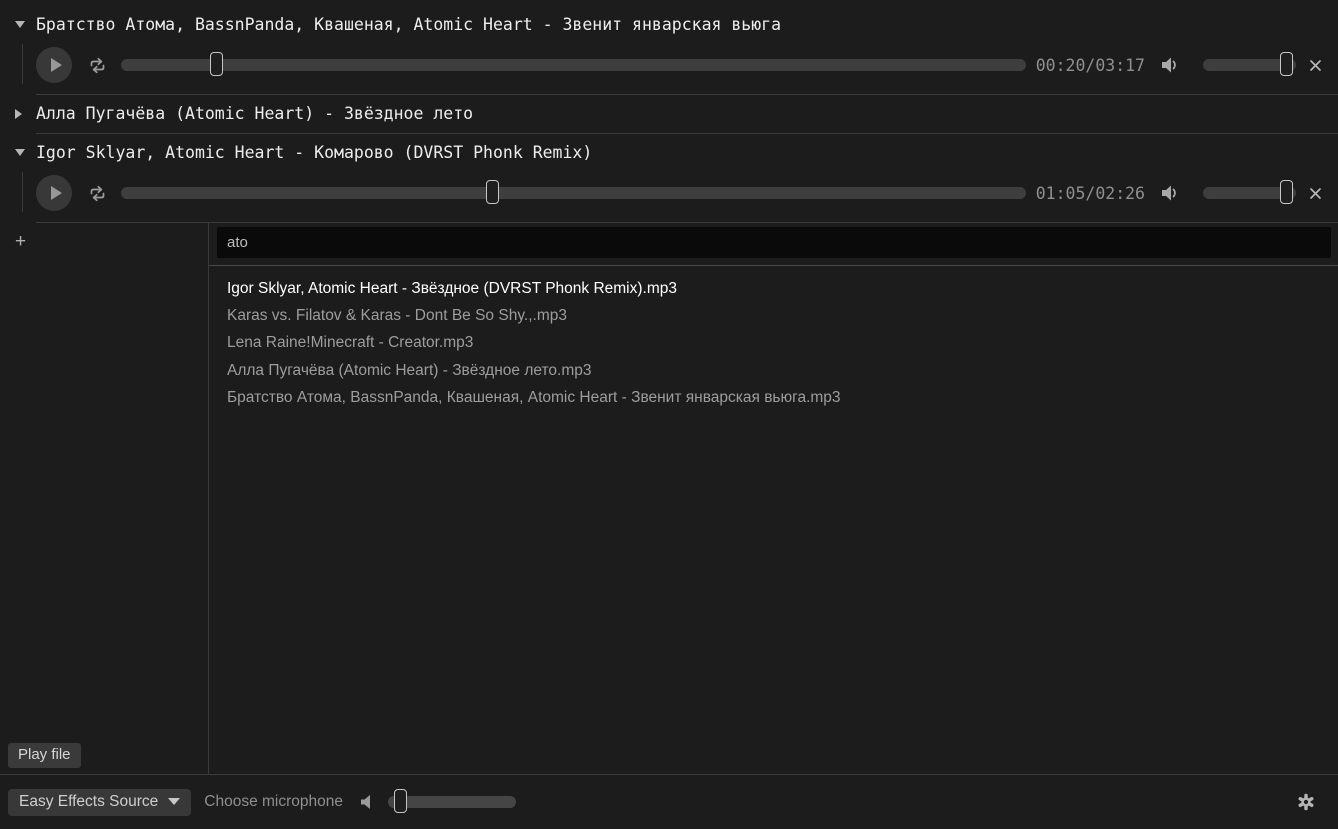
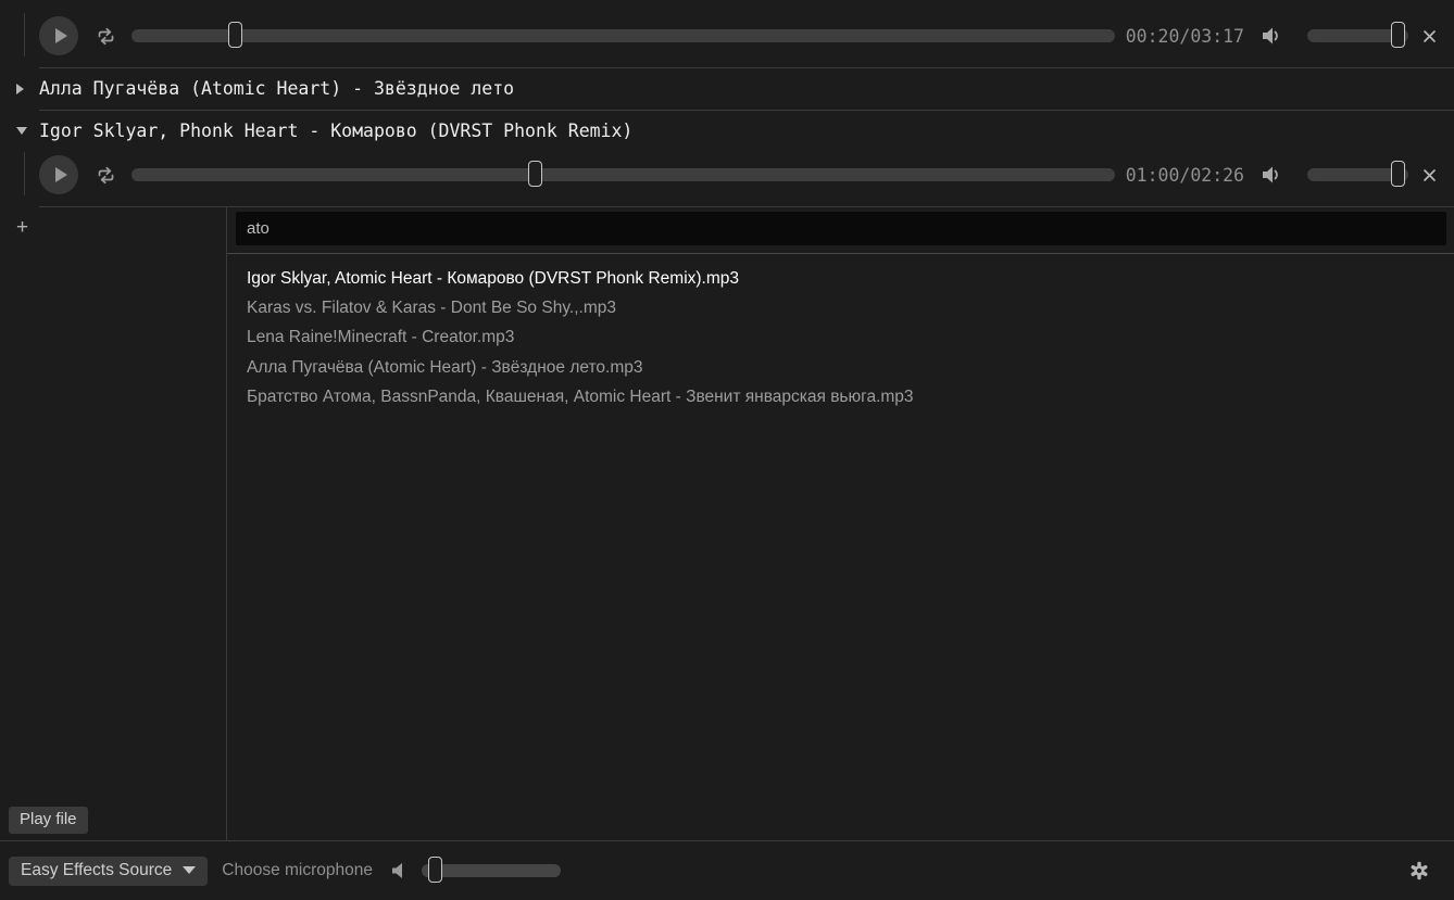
- Братство Атома, BassnPanda, Квашеная, Atomic Heart - Звенит январская вьюга
  00:20/03:17
  Алла Пугачёва (Atomic Heart) - Звёздное лето
- Igor Sklyar, Atomic Heart - Комарово (DVRST Phonk Remix)
+ Igor Sklyar, Phonk Heart - Комарово (DVRST Phonk Remix)
- 01:05/02:26
+ 01:00/02:26
  +
  Play file
  ato
- Igor Sklyar, Atomic Heart - Звёздное (DVRST Phonk Remix).mp3
+ Igor Sklyar, Atomic Heart - Комарово (DVRST Phonk Remix).mp3
  Karas vs. Filatov & Karas - Dont Be So Shy.,.mp3
  Lena Raine!Minecraft - Creator.mp3
  Алла Пугачёва (Atomic Heart) - Звёздное лето.mp3
  Братство Атома, BassnPanda, Квашеная, Atomic Heart - Звенит январская вьюга.mp3
  Easy Effects Source
  Choose microphone
